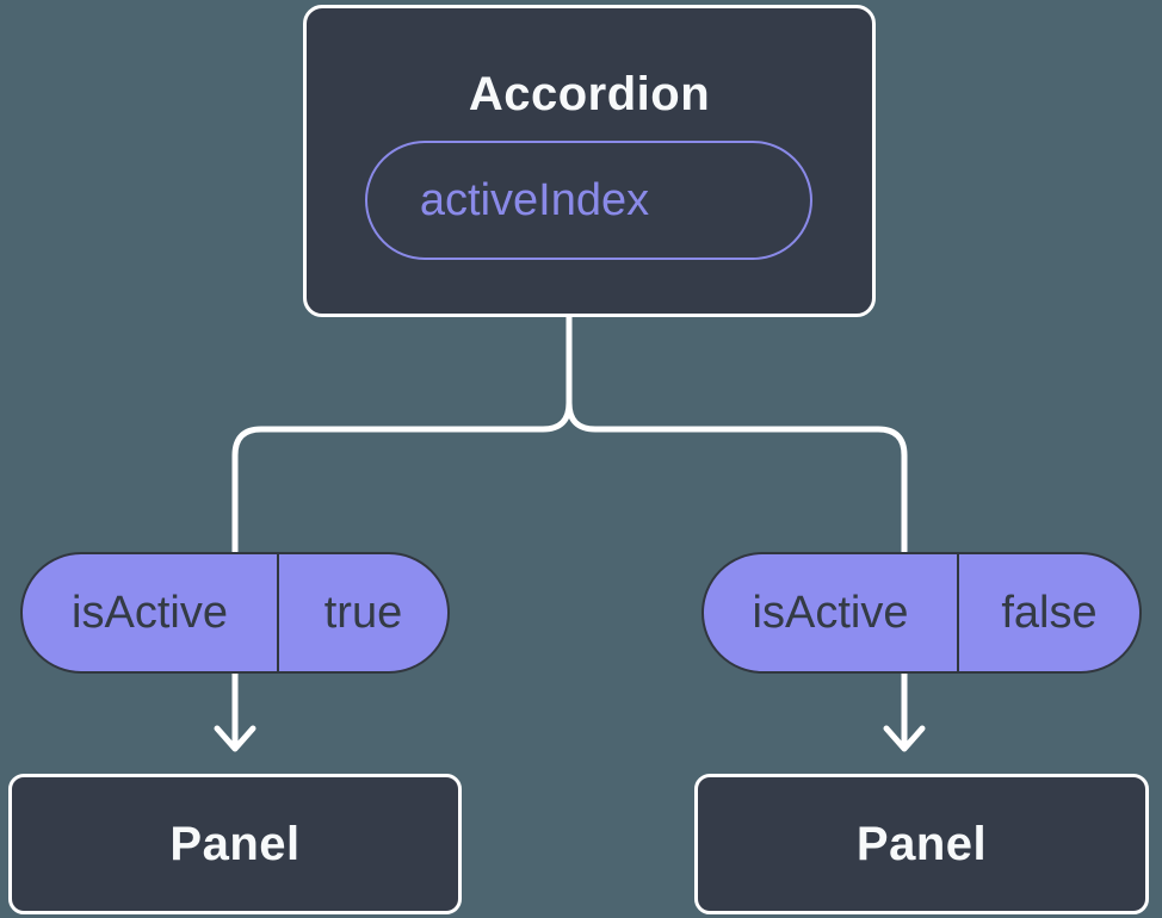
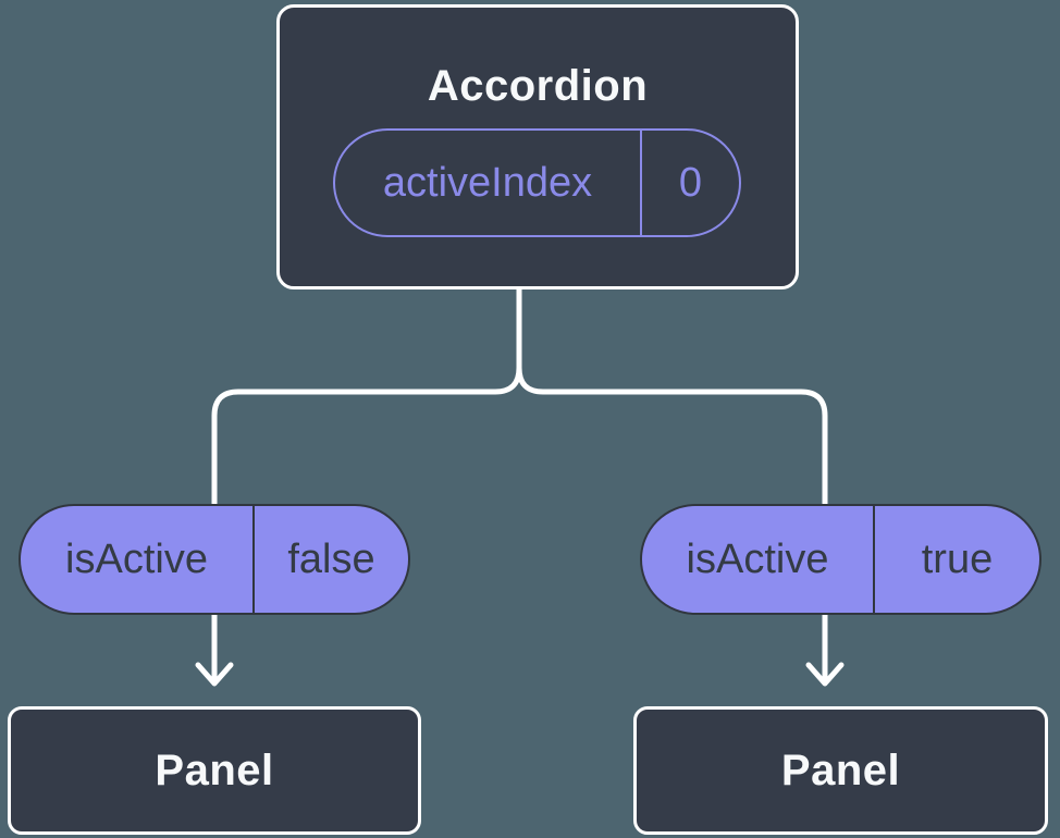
  Accordion
  activeIndex
+ 0
  isActive
- true
+ false
  isActive
- false
+ true
  Panel
  Panel
